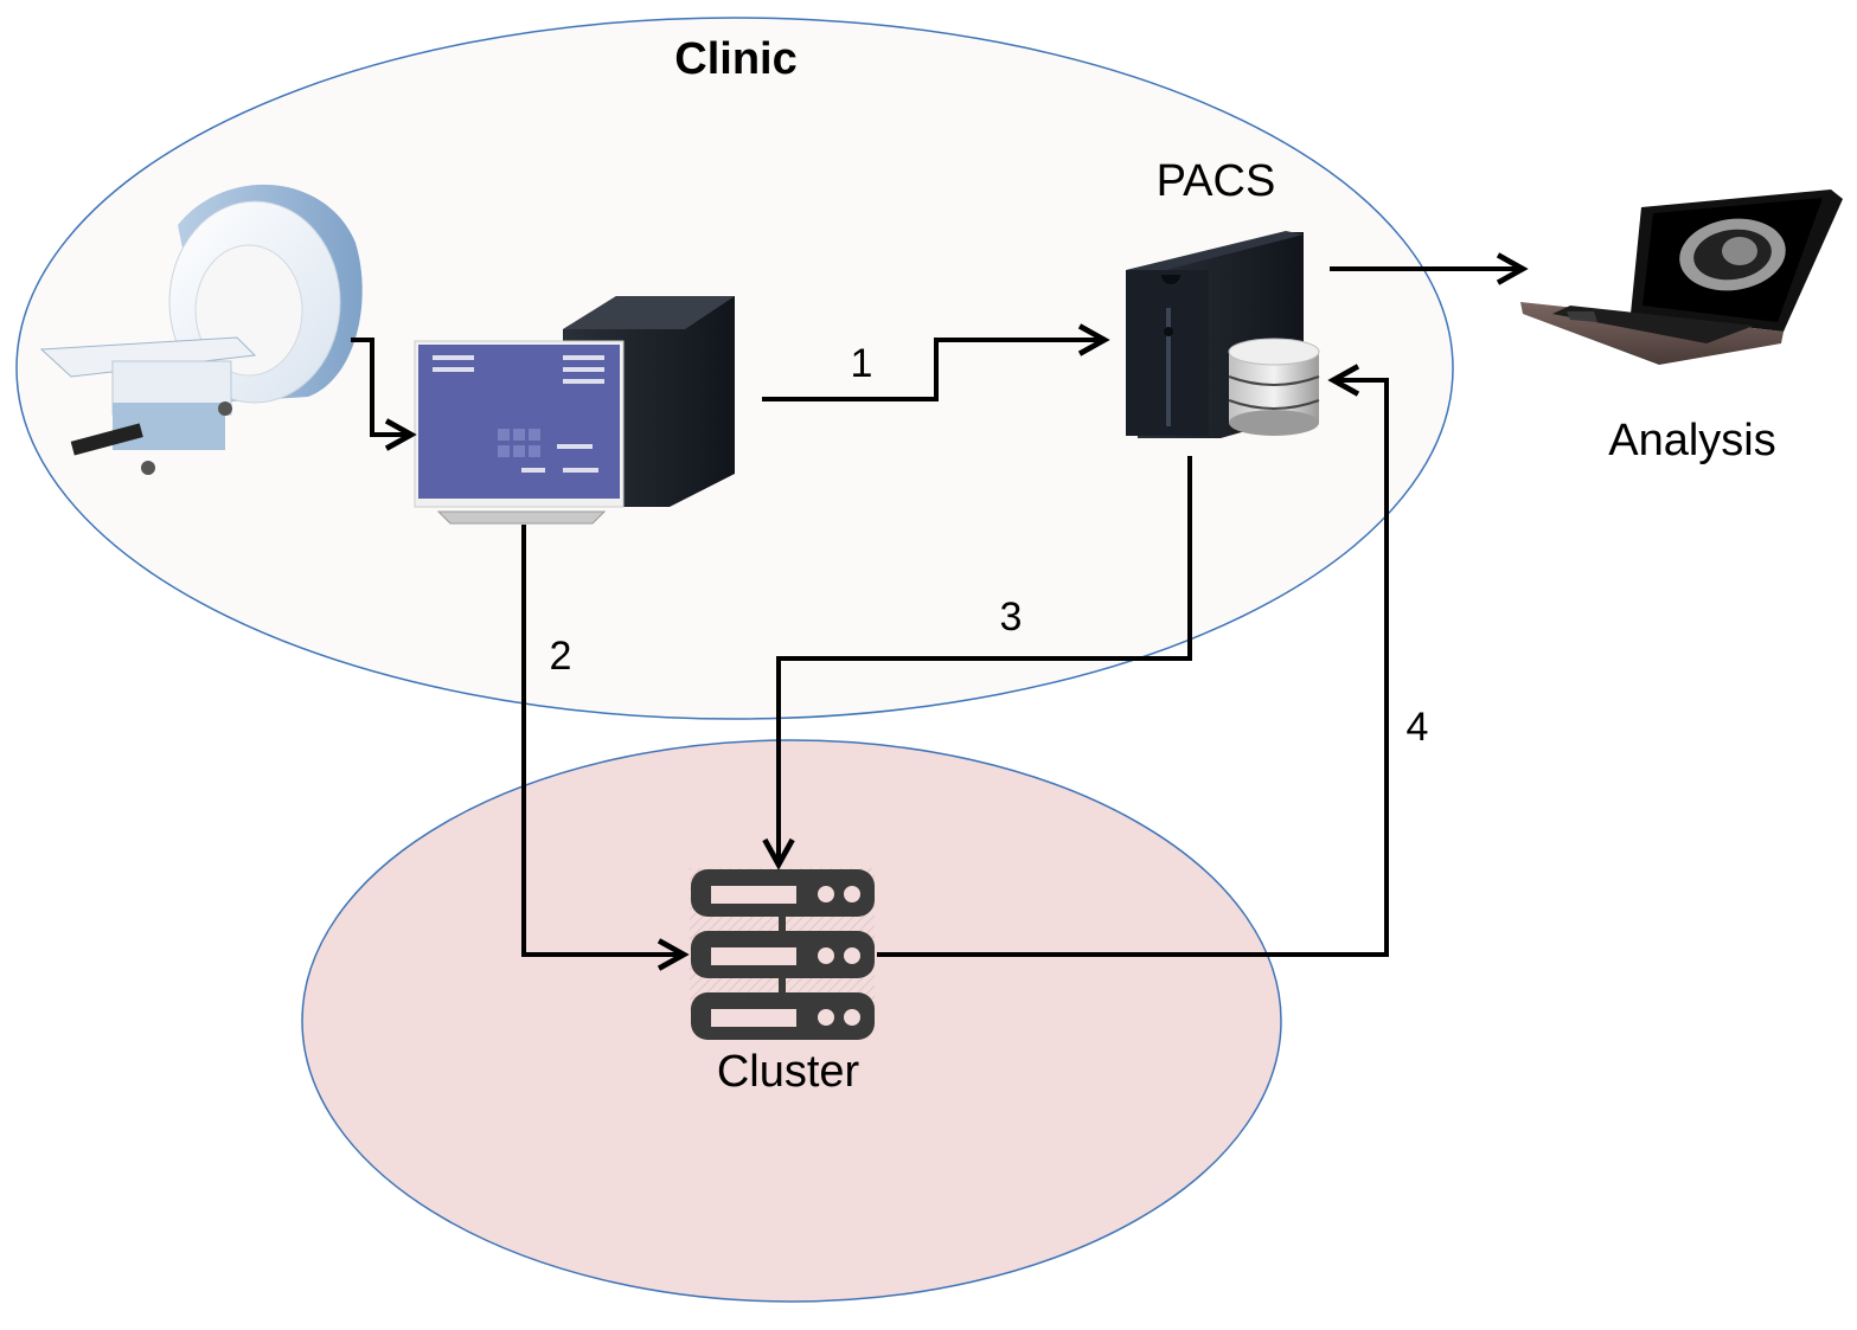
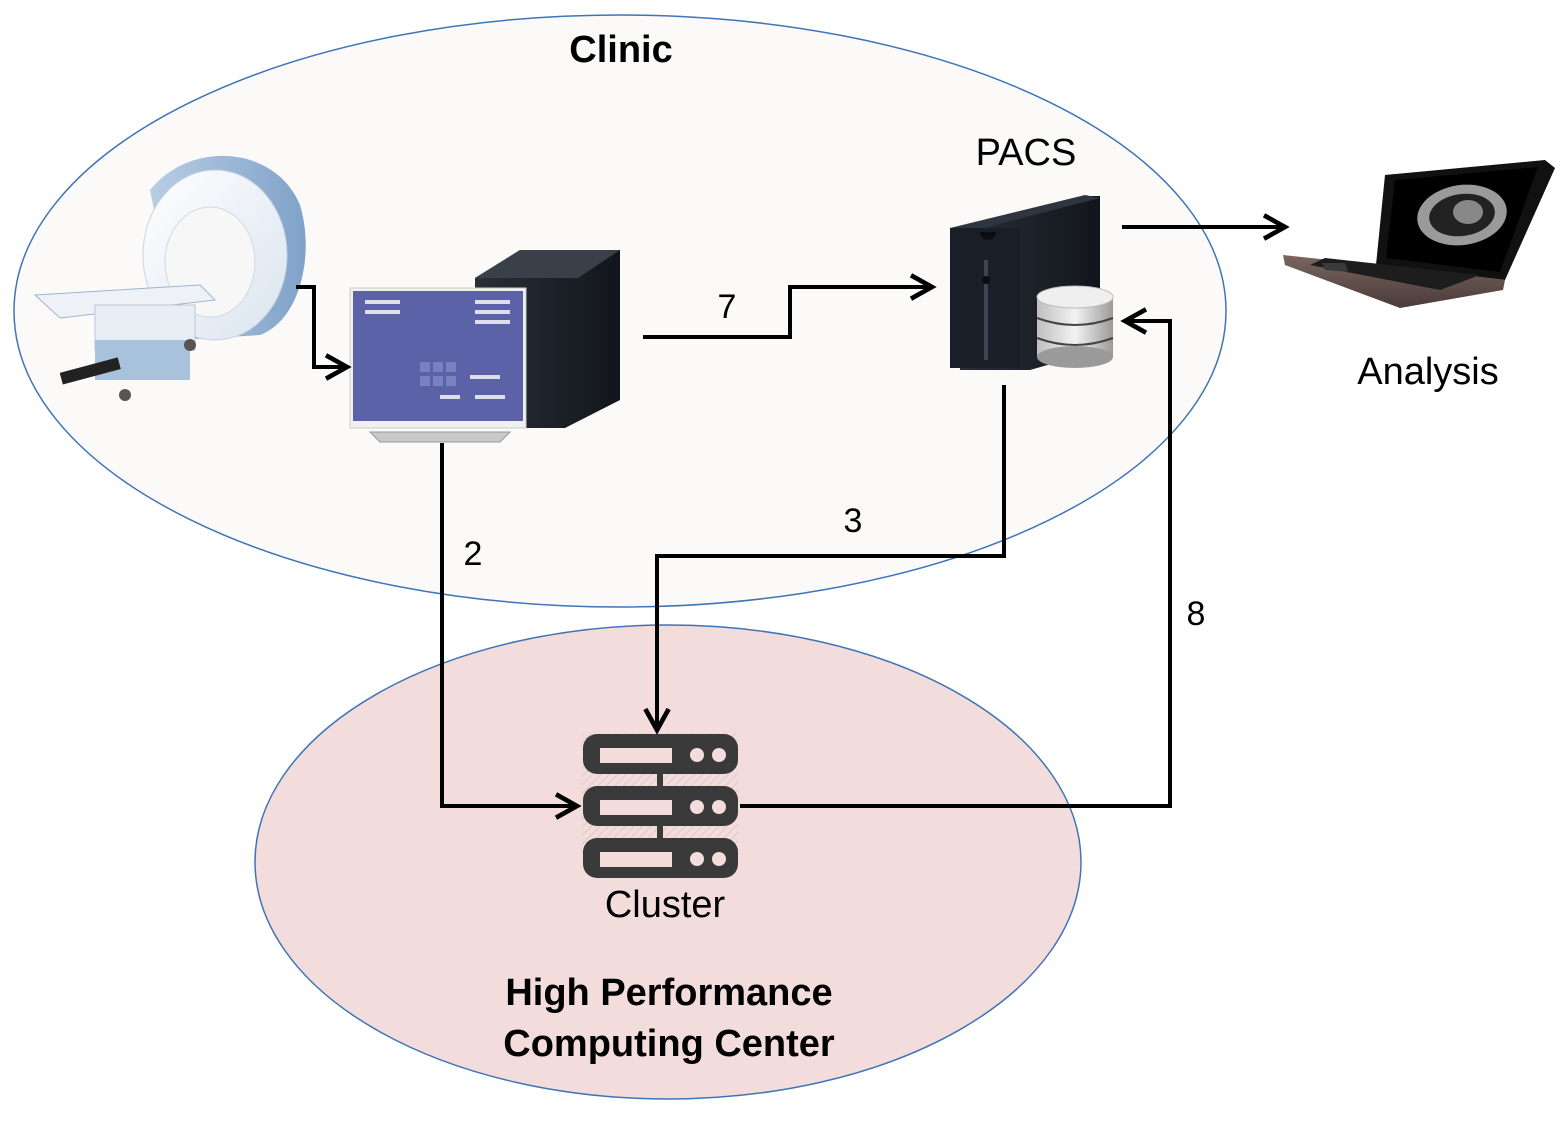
  Clinic
+ High Performance
+ Computing Center
  PACS
  Analysis
  Cluster
- 1
+ 7
  2
  3
- 4
+ 8
